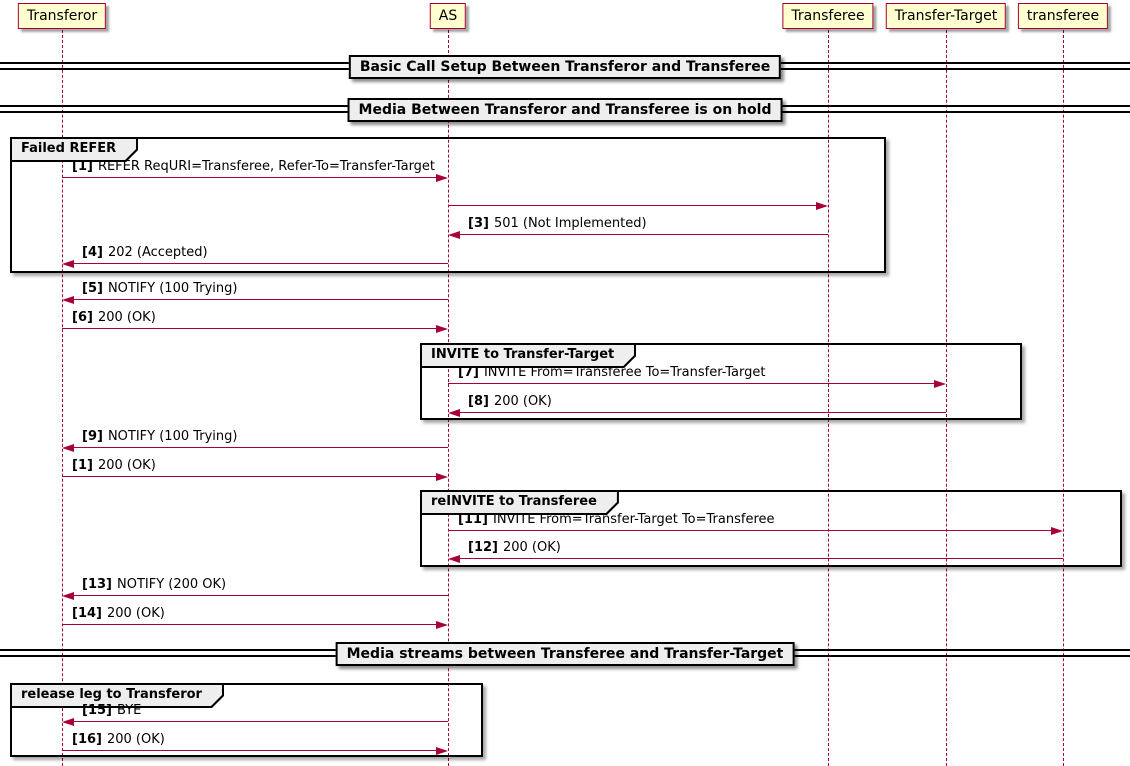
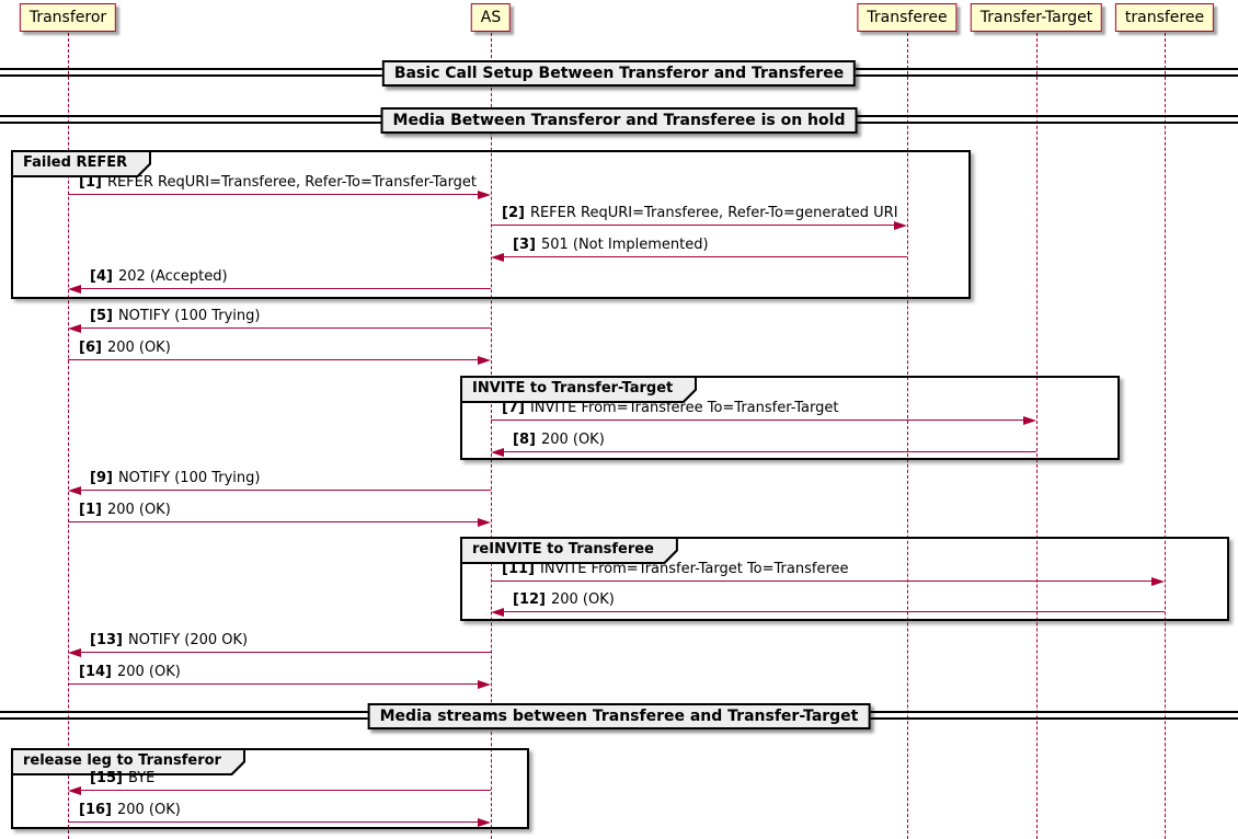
  Transferor
  AS
  Transferee
  Transfer-Target
  transferee
  Basic Call Setup Between Transferor and Transferee
  Media Between Transferor and Transferee is on hold
  Media streams between Transferee and Transfer-Target
  Failed REFER
  INVITE to Transfer-Target
  reINVITE to Transferee
  release leg to Transferor
  [1] REFER ReqURI=Transferee, Refer-To=Transfer-Target
+ [2] REFER ReqURI=Transferee, Refer-To=generated URI
  [3] 501 (Not Implemented)
  [4] 202 (Accepted)
  [5] NOTIFY (100 Trying)
  [6] 200 (OK)
  [7] INVITE From=Transferee To=Transfer-Target
  [8] 200 (OK)
  [9] NOTIFY (100 Trying)
  [1] 200 (OK)
  [11] INVITE From=Transfer-Target To=Transferee
  [12] 200 (OK)
  [13] NOTIFY (200 OK)
  [14] 200 (OK)
  [15] BYE
  [16] 200 (OK)
